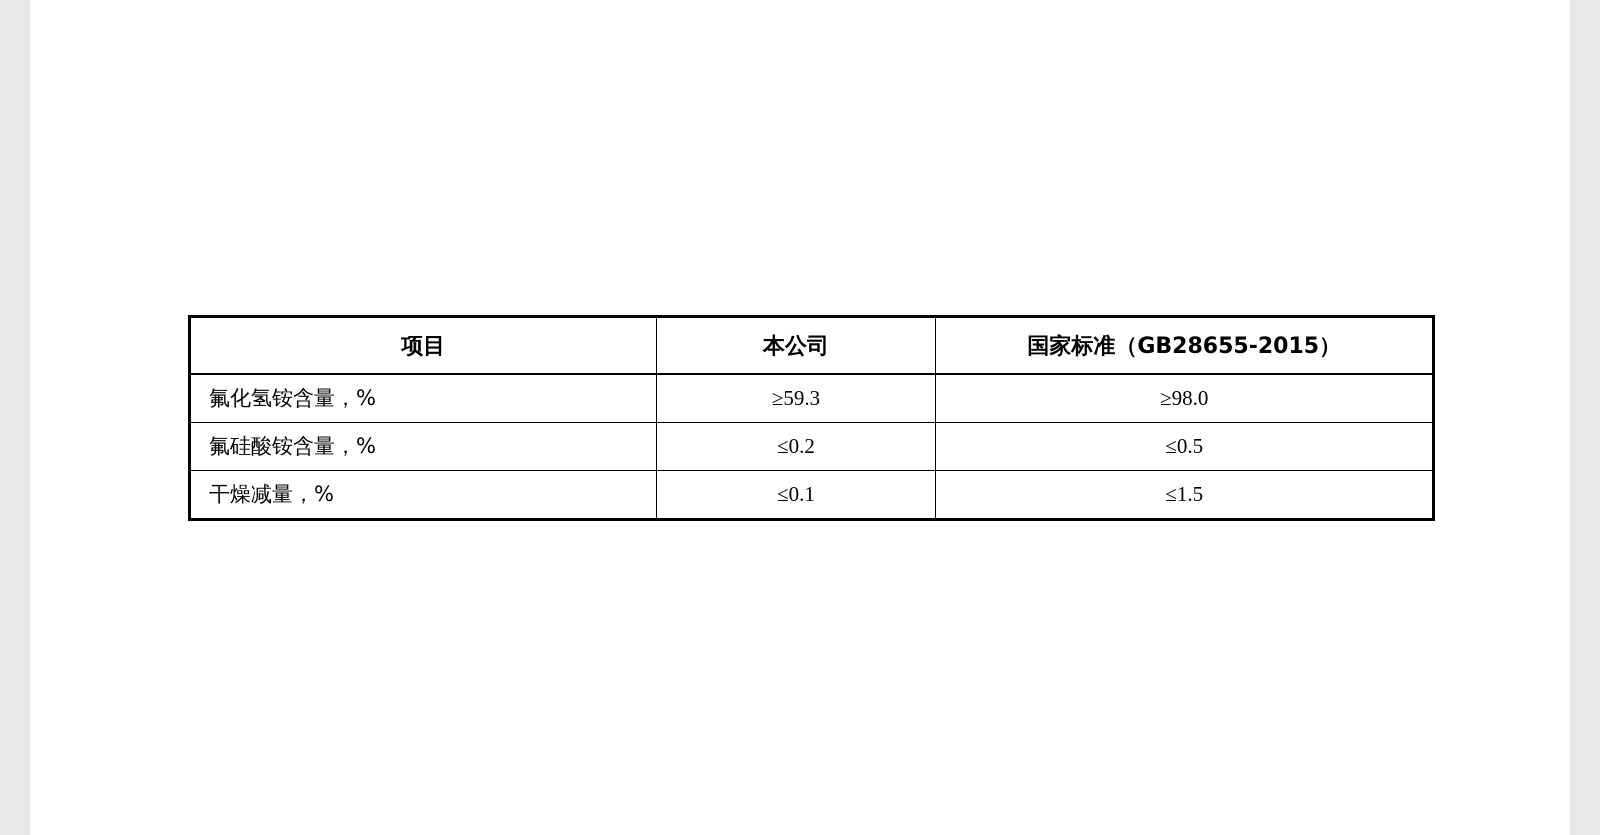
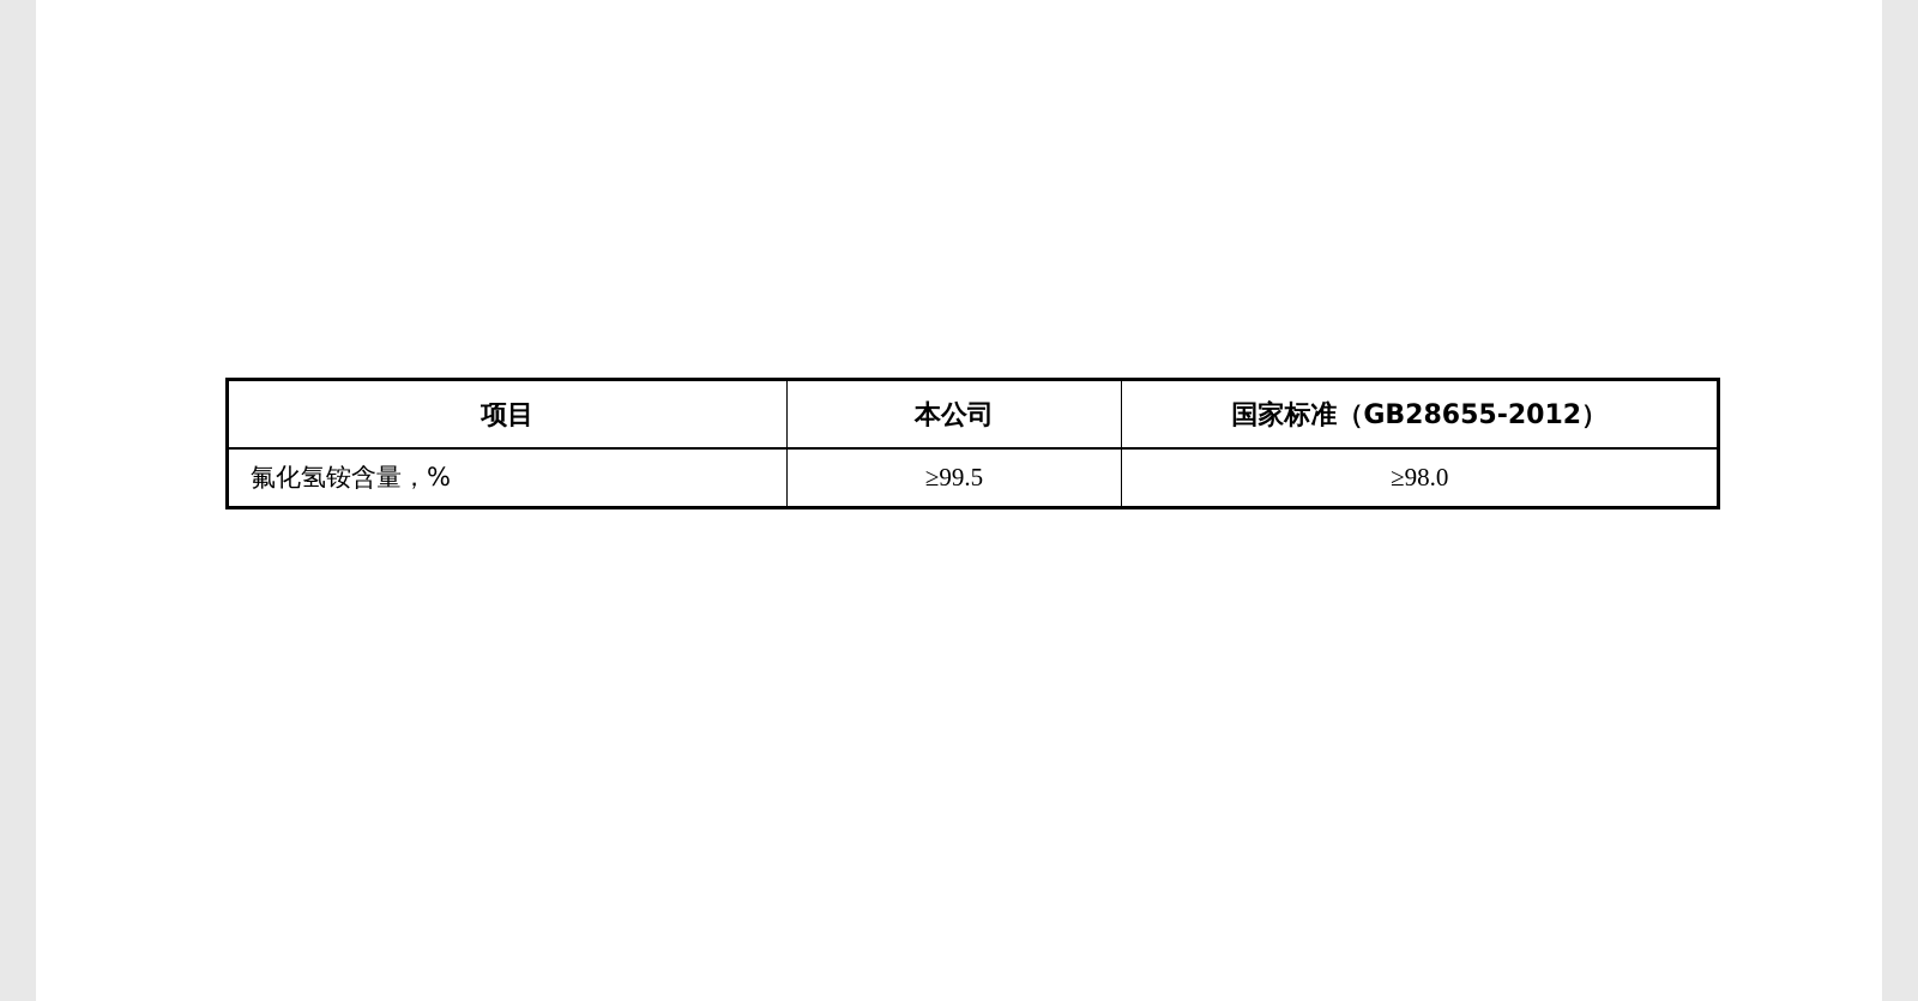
- 项目	本公司	国家标准（GB28655-2015）
+ 项目	本公司	国家标准（GB28655-2012）
- 氟化氢铵含量，%	≥59.3	≥98.0
+ 氟化氢铵含量，%	≥99.5	≥98.0
- 氟硅酸铵含量，%	≤0.2	≤0.5
- 干燥减量，%	≤0.1	≤1.5
